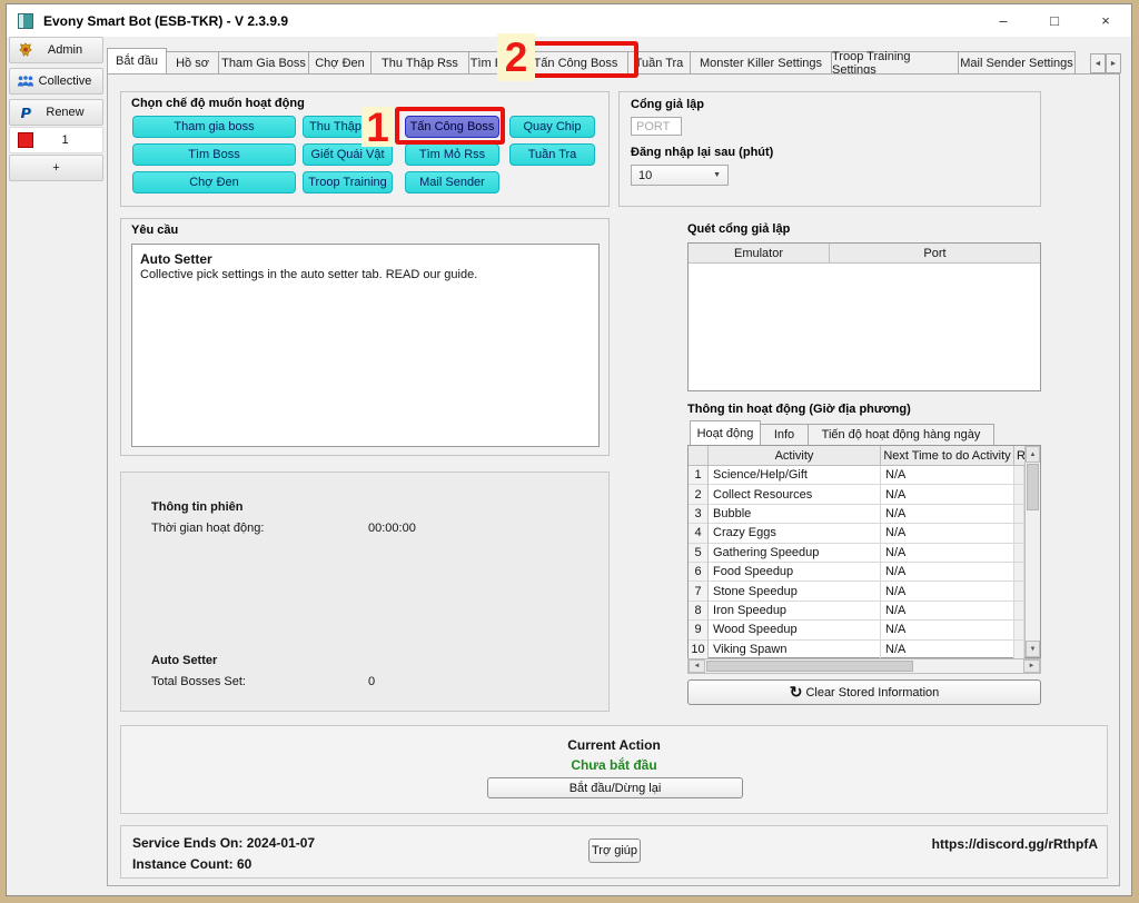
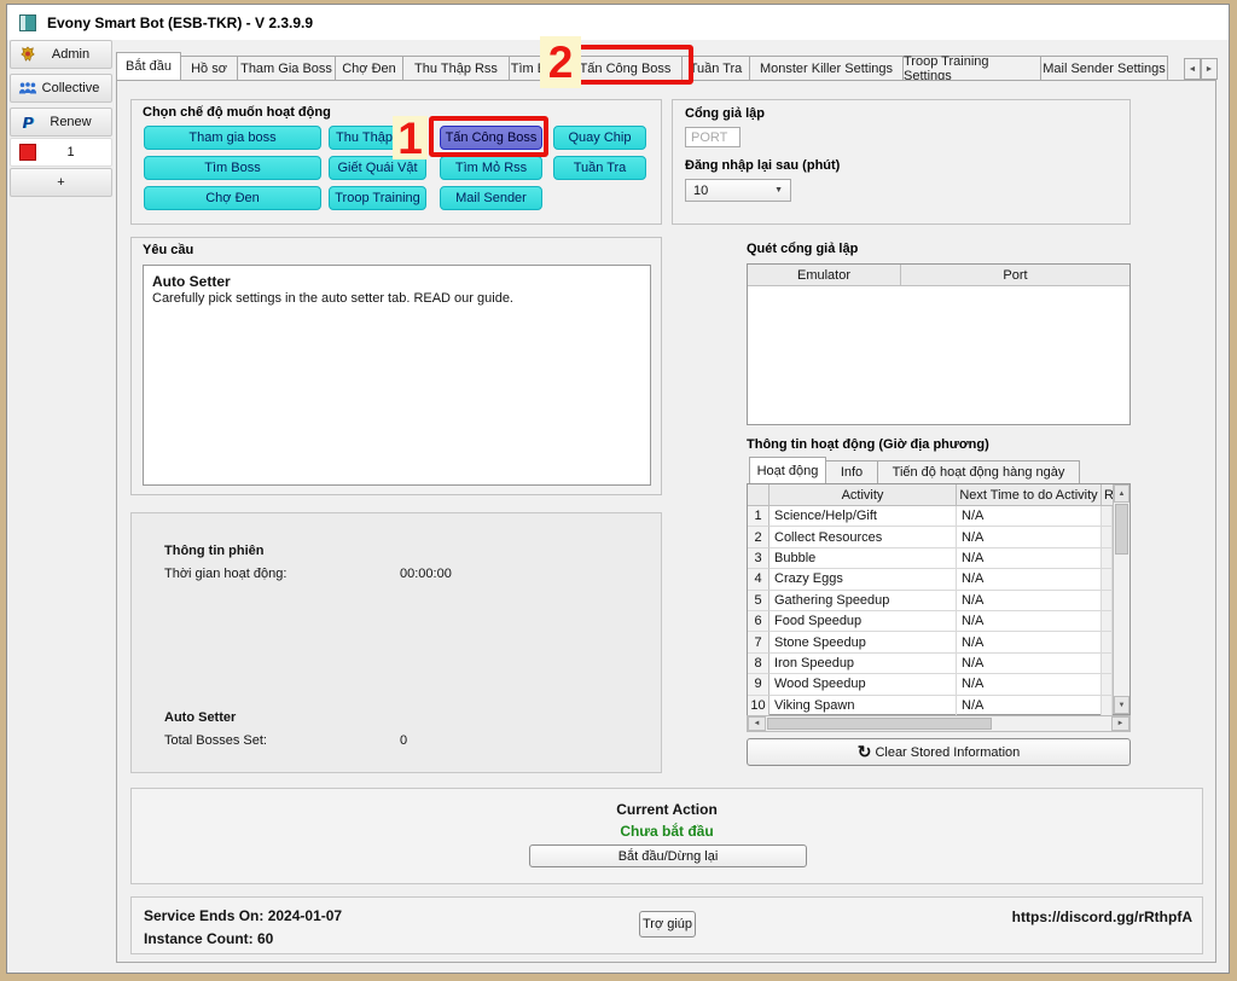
  Evony Smart Bot (ESB-TKR) - V 2.3.9.9
- –
- □
- ×
  Admin
  Collective
  P
  Renew
  1
  +
  Bắt đầu
  Hồ sơ
  Tham Gia Boss
  Chợ Đen
  Thu Thập Rss
  Tấn Công Boss
  Tuần Tra
  Monster Killer Settings
  Troop Training Settings
  Mail Sender Settings
  Chọn chế độ muốn hoạt động
  Tham gia boss
  Thu Thập
  Tấn Công Boss
  Quay Chip
  Tìm Boss
  Giết Quái Vật
  Tìm Mỏ Rss
  Tuần Tra
  Chợ Đen
  Troop Training
  Mail Sender
  Cổng giả lập
  PORT
  Đăng nhập lại sau (phút)
  10
  Yêu cầu
  Auto Setter
- Collective pick settings in the auto setter tab. READ our guide.
+ Carefully pick settings in the auto setter tab. READ our guide.
  Thông tin phiên
  Thời gian hoạt động:
  00:00:00
  Auto Setter
  Total Bosses Set:
  0
  Quét cổng giả lập
  Emulator
  Port
  Thông tin hoạt động (Giờ địa phương)
  Hoạt động
  Info
  Tiến độ hoạt động hàng ngày
  Activity
  Next Time to do Activity
  R
  1
  Science/Help/Gift
  N/A
  2
  Collect Resources
  N/A
  3
  Bubble
  N/A
  4
  Crazy Eggs
  N/A
  5
  Gathering Speedup
  N/A
  6
  Food Speedup
  N/A
  7
  Stone Speedup
  N/A
  8
  Iron Speedup
  N/A
  9
  Wood Speedup
  N/A
  10
  Viking Spawn
  N/A
  ↻
  Clear Stored Information
  Current Action
  Chưa bắt đầu
  Bắt đầu/Dừng lại
  Service Ends On: 2024-01-07
  Instance Count: 60
  Trợ giúp
  https://discord.gg/rRthpfA
  2
  1
